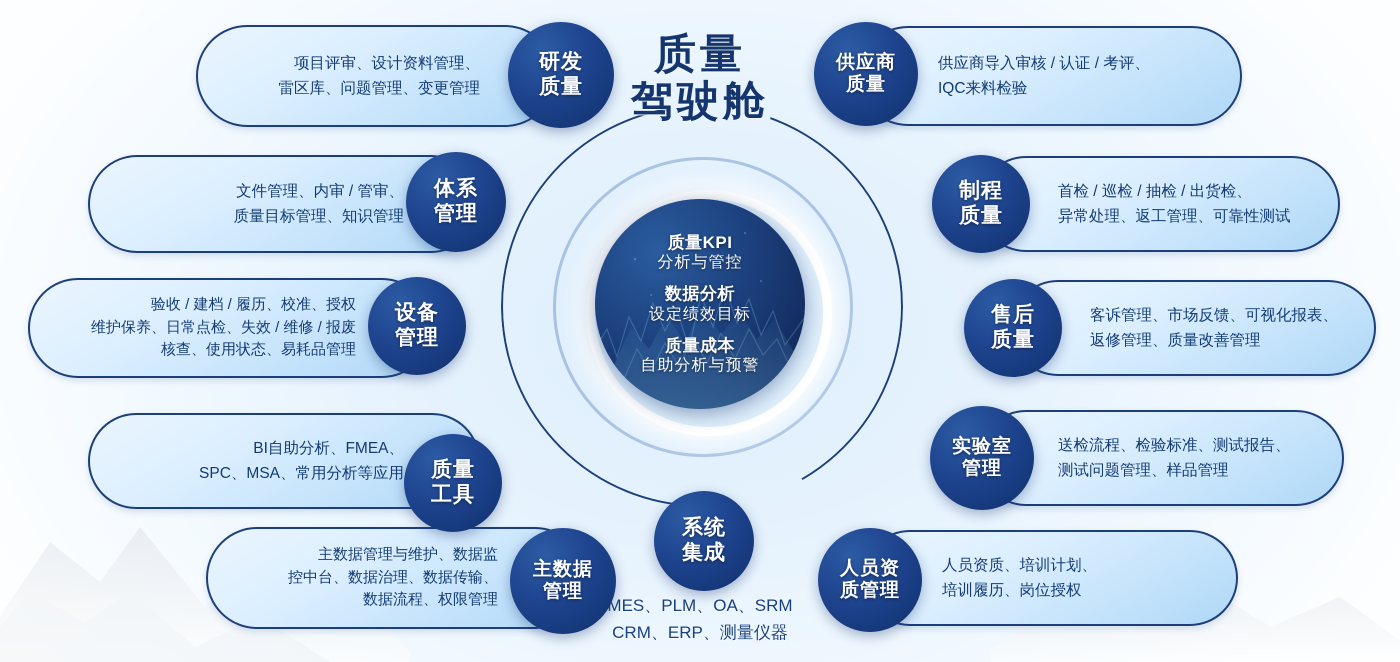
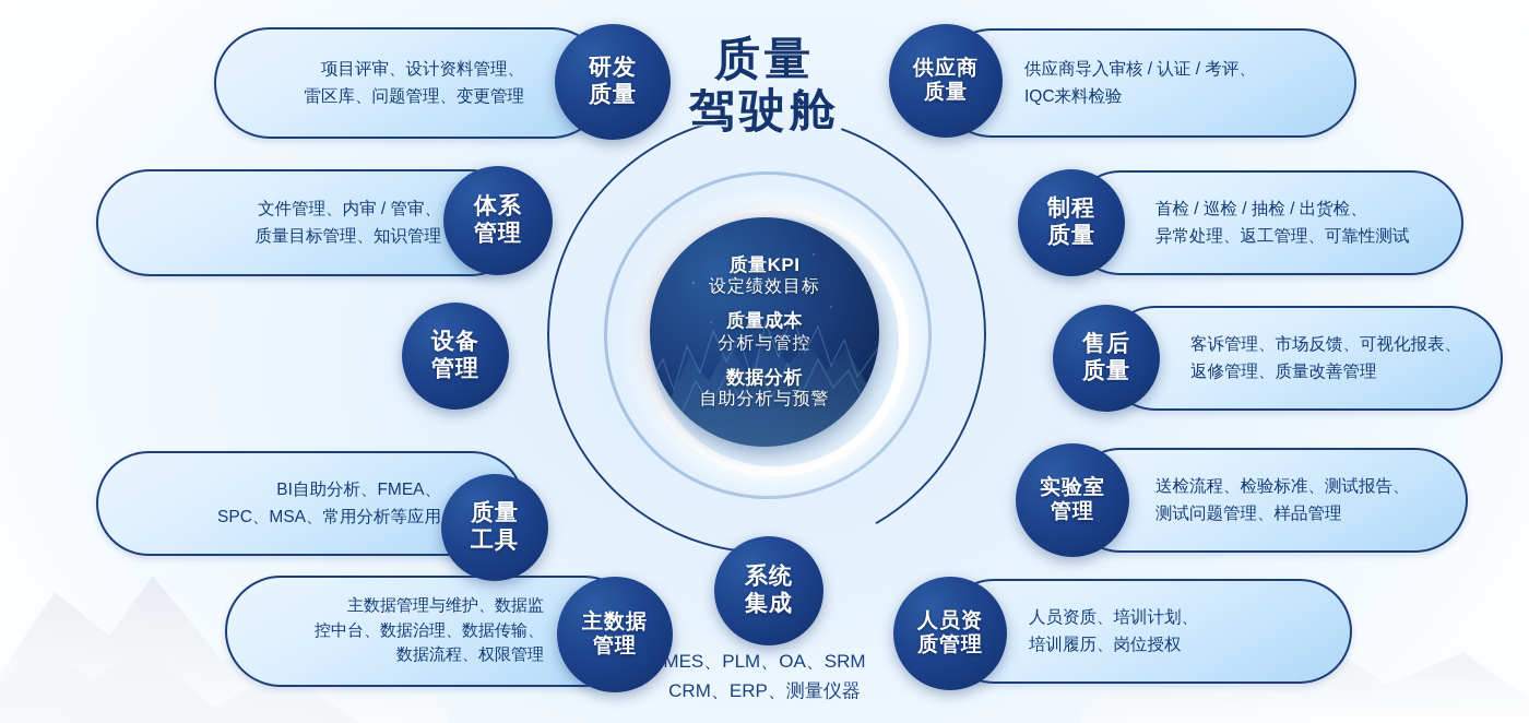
  质量
  驾驶舱
  质量KPI
- 分析与管控
+ 设定绩效目标
- 数据分析
+ 质量成本
- 设定绩效目标
+ 分析与管控
- 质量成本
+ 数据分析
  自助分析与预警
  项目评审、设计资料管理、
  雷区库、问题管理、变更管理
  研发
  质量
  文件管理、内审 / 管审、
  质量目标管理、知识管理
  体系
  管理
- 验收 / 建档 / 履历、校准、授权
- 维护保养、日常点检、失效 / 维修 / 报废
- 核查、使用状态、易耗品管理
  设备
  管理
  BI自助分析、FMEA、
  SPC、MSA、常用分析等应用
  质量
  工具
  主数据管理与维护、数据监
  控中台、数据治理、数据传输、
  数据流程、权限管理
  主数据
  管理
  供应商导入审核 / 认证 / 考评、
  IQC来料检验
  供应商
  质量
  首检 / 巡检 / 抽检 / 出货检、
  异常处理、返工管理、可靠性测试
  制程
  质量
  客诉管理、市场反馈、可视化报表、
  返修管理、质量改善管理
  售后
  质量
  送检流程、检验标准、测试报告、
  测试问题管理、样品管理
  实验室
  管理
  人员资质、培训计划、
  培训履历、岗位授权
  人员资
  质管理
  系统
  集成
  MES、PLM、OA、SRM
  CRM、ERP、测量仪器
